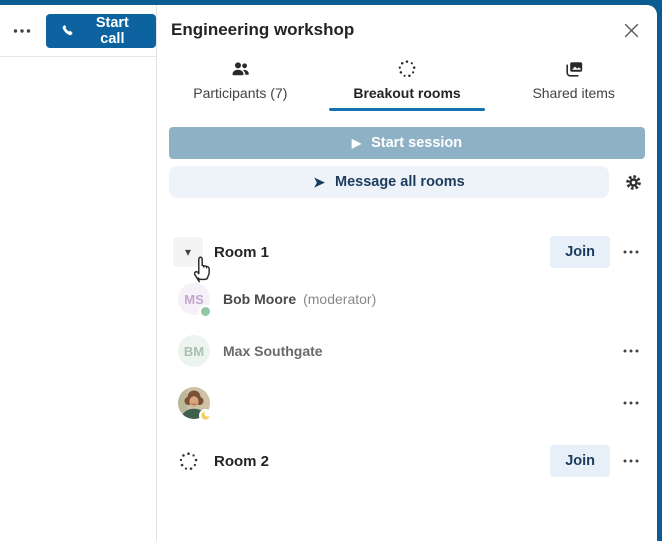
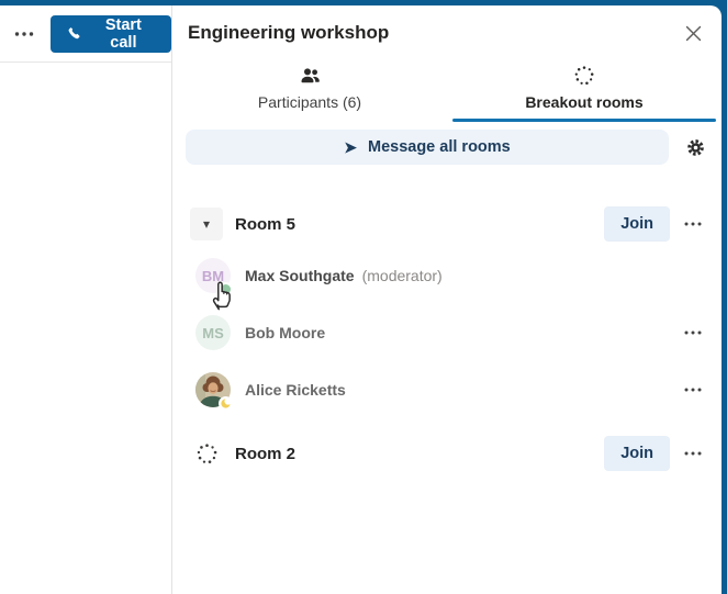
  Start call
  Engineering workshop
- Participants (7)
+ Participants (6)
  Breakout rooms
- Shared items
- ▶
- Start session
  ➤
  Message all rooms
  ▾
- Room 1
+ Room 5
  Join
- MS
+ BM
- Bob Moore
+ Max Southgate
  (moderator)
- BM
+ MS
- Max Southgate
+ Bob Moore
+ Alice Ricketts
  Room 2
  Join
